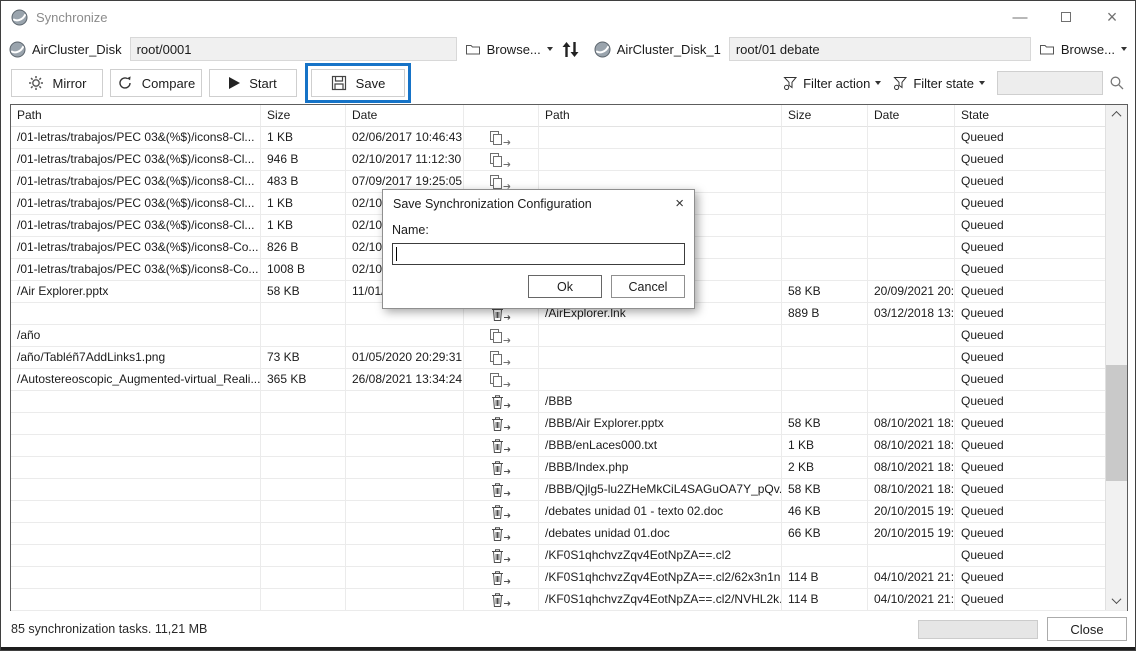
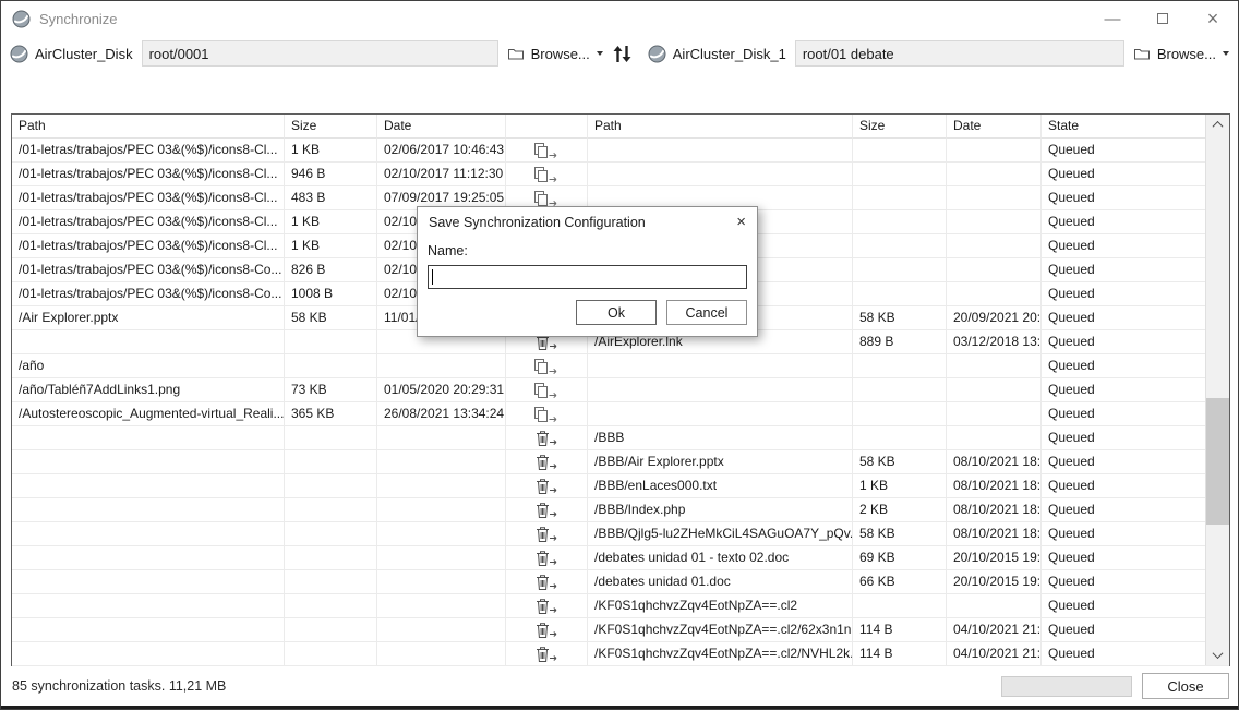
  Synchronize
  —
  ×
  AirCluster_Disk
  root/0001
  Browse...
  AirCluster_Disk_1
  root/01 debate
  Browse...
- Mirror
- Compare
- Start
- Save
- Filter action
- Filter state
  Path
  Size
  Date
  Path
  Size
  Date
  State
  /01-letras/trabajos/PEC 03&(%$)/icons8-Cl...
  1 KB
  02/06/2017 10:46:43
  Queued
  /01-letras/trabajos/PEC 03&(%$)/icons8-Cl...
  946 B
  02/10/2017 11:12:30
  Queued
  /01-letras/trabajos/PEC 03&(%$)/icons8-Cl...
  483 B
  07/09/2017 19:25:05
  Queued
  /01-letras/trabajos/PEC 03&(%$)/icons8-Cl...
  1 KB
  02/10
  Queued
  /01-letras/trabajos/PEC 03&(%$)/icons8-Cl...
  1 KB
  02/10
  Queued
  /01-letras/trabajos/PEC 03&(%$)/icons8-Co...
  826 B
  02/10
  Queued
  /01-letras/trabajos/PEC 03&(%$)/icons8-Co...
  1008 B
  02/10
  Queued
  /Air Explorer.pptx
  58 KB
  11/01
  58 KB
  20/09/2021 20:
  Queued
  /AirExplorer.lnk
  889 B
  03/12/2018 13:
  Queued
  /año
  Queued
  /año/Tabléñ7AddLinks1.png
  73 KB
  01/05/2020 20:29:31
  Queued
  /Autostereoscopic_Augmented-virtual_Reali...
  365 KB
  26/08/2021 13:34:24
  Queued
  /BBB
  Queued
  /BBB/Air Explorer.pptx
  58 KB
  08/10/2021 18:
  Queued
  /BBB/enLaces000.txt
  1 KB
  08/10/2021 18:
  Queued
  /BBB/Index.php
  2 KB
  08/10/2021 18:
  Queued
  /BBB/Qjlg5-lu2ZHeMkCiL4SAGuOA7Y_pQv.
  58 KB
  08/10/2021 18:
  Queued
  /debates unidad 01 - texto 02.doc
- 46 KB
+ 69 KB
  20/10/2015 19:
  Queued
  /debates unidad 01.doc
  66 KB
  20/10/2015 19:
  Queued
  /KF0S1qhchvzZqv4EotNpZA==.cl2
  Queued
  /KF0S1qhchvzZqv4EotNpZA==.cl2/62x3n1n
  114 B
  04/10/2021 21:
  Queued
  /KF0S1qhchvzZqv4EotNpZA==.cl2/NVHL2k.
  114 B
  04/10/2021 21:
  Queued
  85 synchronization tasks. 11,21 MB
  Close
  Save Synchronization Configuration
  ×
  Name:
  Ok
  Cancel
